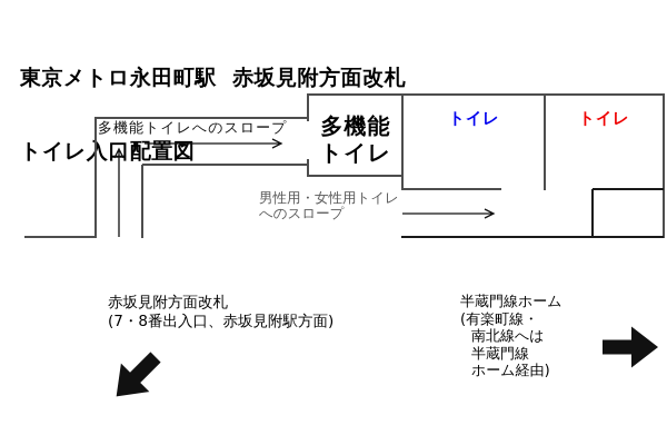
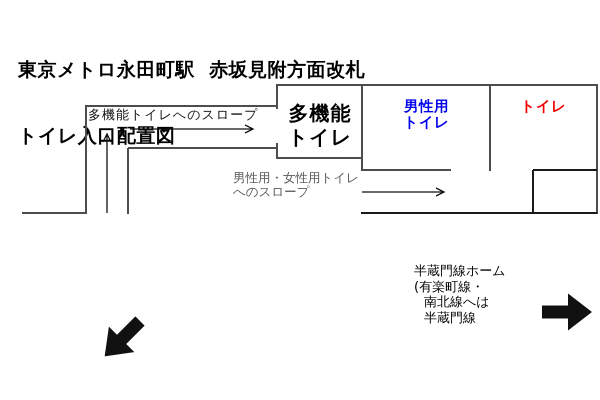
  東京メトロ永田町駅 赤坂見附方面改札
  トイレ入配置図
  多機能トイレへのスロープ
  多機能
  トイレ
+ 男性用
  トイレ
  トイレ
  男性用・女性用トイレ
  へのスロープ
- 赤坂見附方面改札
- (7・8番出入口、赤坂見附駅方面)
  半蔵門線ホーム
  (有楽町線・
  南北線へは
  半蔵門線
- ホーム経由)
